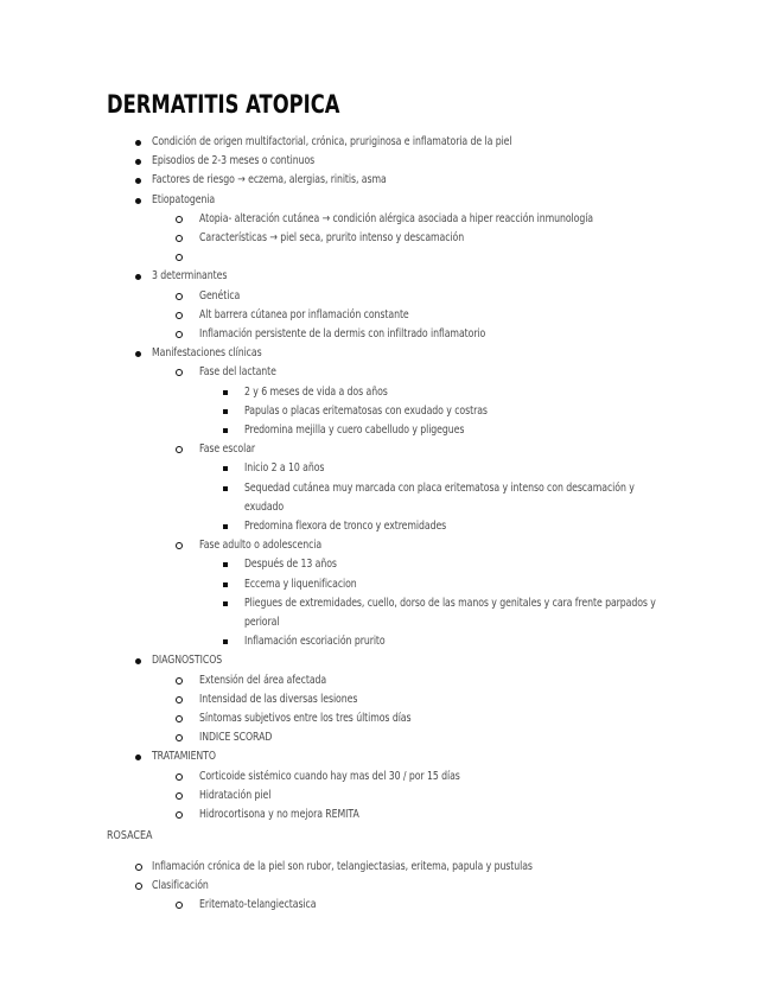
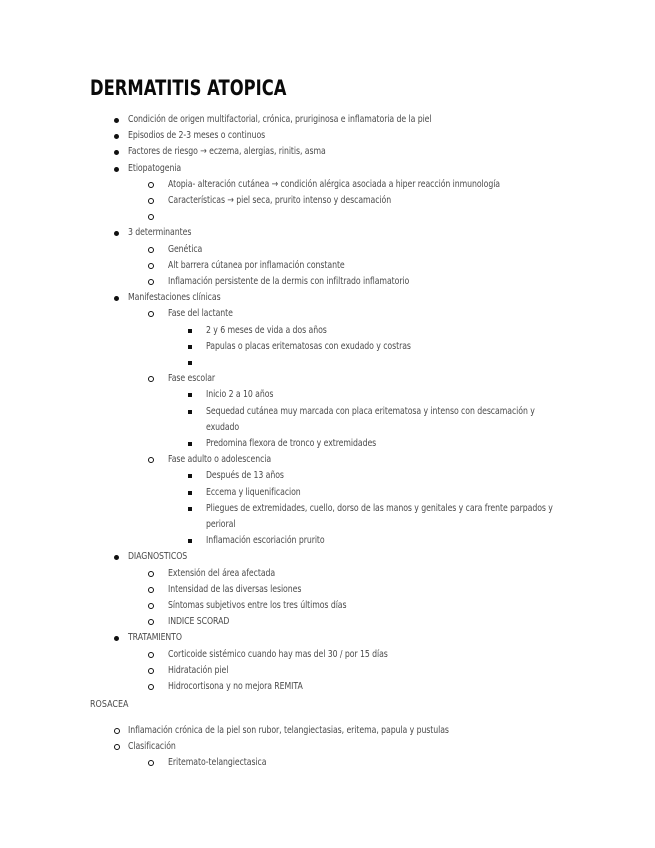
  DERMATITIS ATOPICA
  Condición de origen multifactorial, crónica, pruriginosa e inflamatoria de la piel
  Episodios de 2-3 meses o continuos
  Factores de riesgo → eczema, alergias, rinitis, asma
  Etiopatogenia
  Atopia- alteración cutánea → condición alérgica asociada a hiper reacción inmunología
  Características → piel seca, prurito intenso y descamación
  3 determinantes
  Genética
  Alt barrera cútanea por inflamación constante
  Inflamación persistente de la dermis con infiltrado inflamatorio
  Manifestaciones clínicas
  Fase del lactante
  2 y 6 meses de vida a dos años
  Papulas o placas eritematosas con exudado y costras
- Predomina mejilla y cuero cabelludo y pligegues
  Fase escolar
  Inicio 2 a 10 años
  Sequedad cutánea muy marcada con placa eritematosa y intenso con descamación y
  exudado
  Predomina flexora de tronco y extremidades
  Fase adulto o adolescencia
  Después de 13 años
  Eccema y liquenificacion
  Pliegues de extremidades, cuello, dorso de las manos y genitales y cara frente parpados y
  perioral
  Inflamación escoriación prurito
  DIAGNOSTICOS
  Extensión del área afectada
  Intensidad de las diversas lesiones
  Síntomas subjetivos entre los tres últimos días
  INDICE SCORAD
  TRATAMIENTO
  Corticoide sistémico cuando hay mas del 30 / por 15 días
  Hidratación piel
  Hidrocortisona y no mejora REMITA
  ROSACEA
  Inflamación crónica de la piel son rubor, telangiectasias, eritema, papula y pustulas
  Clasificación
  Eritemato-telangiectasica
